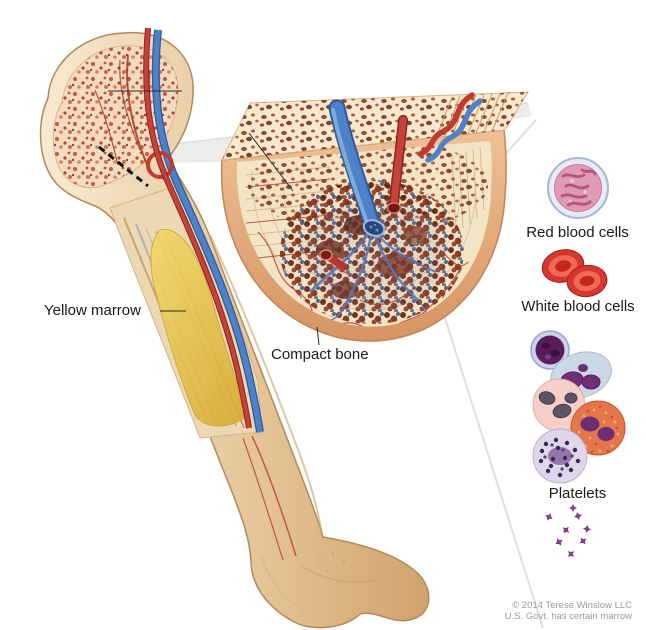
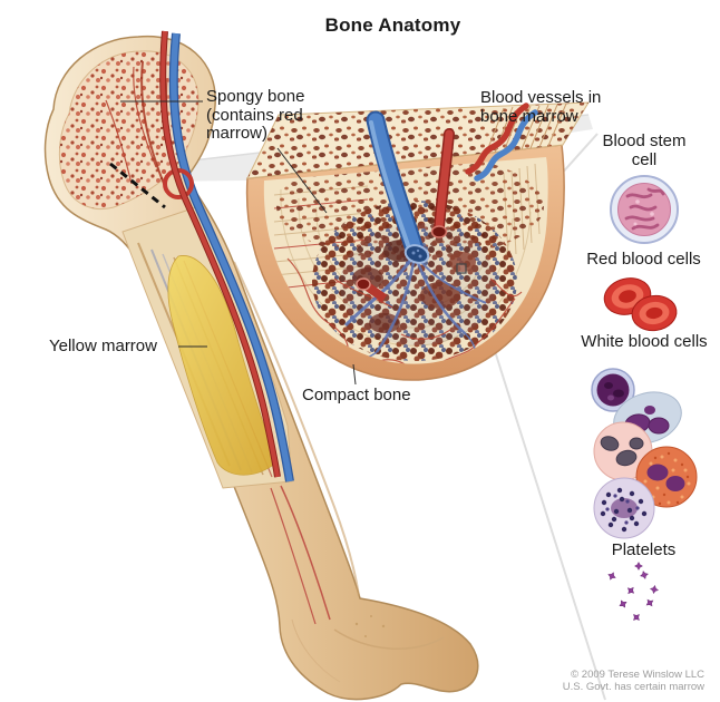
+ Bone Anatomy
+ Spongy bone
+ (contains red
+ marrow)
+ Blood vessels in
+ bone marrow
  Yellow marrow
  Compact bone
+ Blood stem
+ cell
  Red blood cells
  White blood cells
  Platelets
- © 2014 Terese Winslow LLC
+ © 2009 Terese Winslow LLC
  U.S. Govt. has certain marrow
